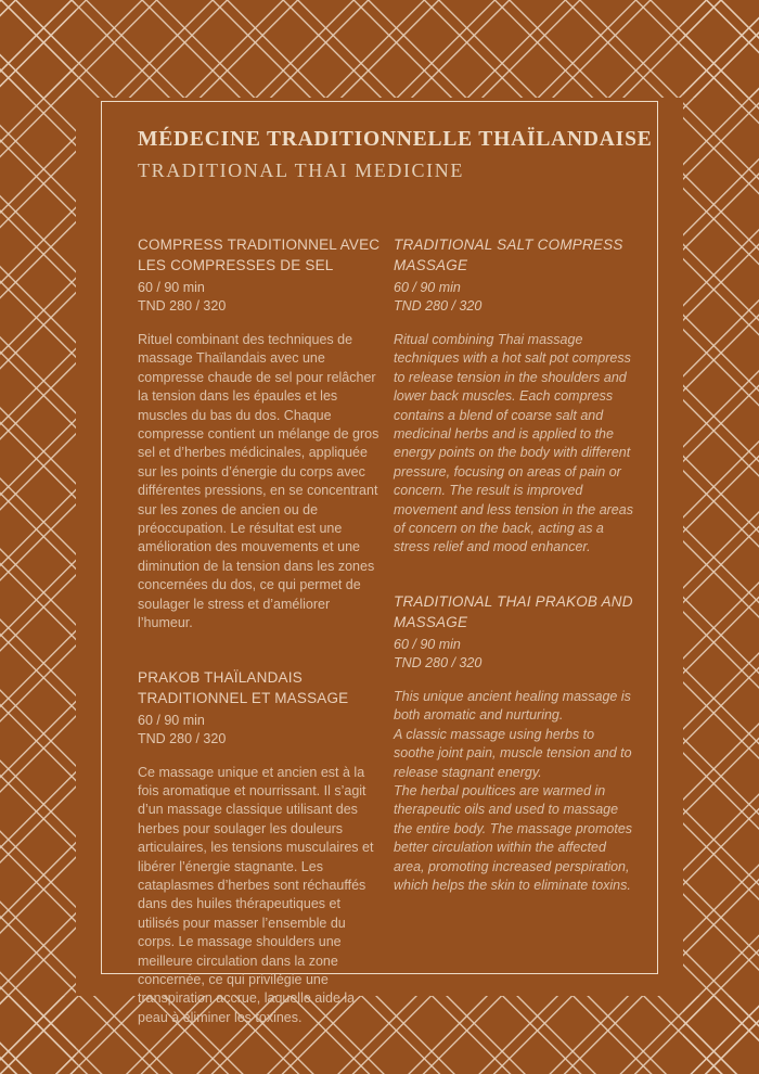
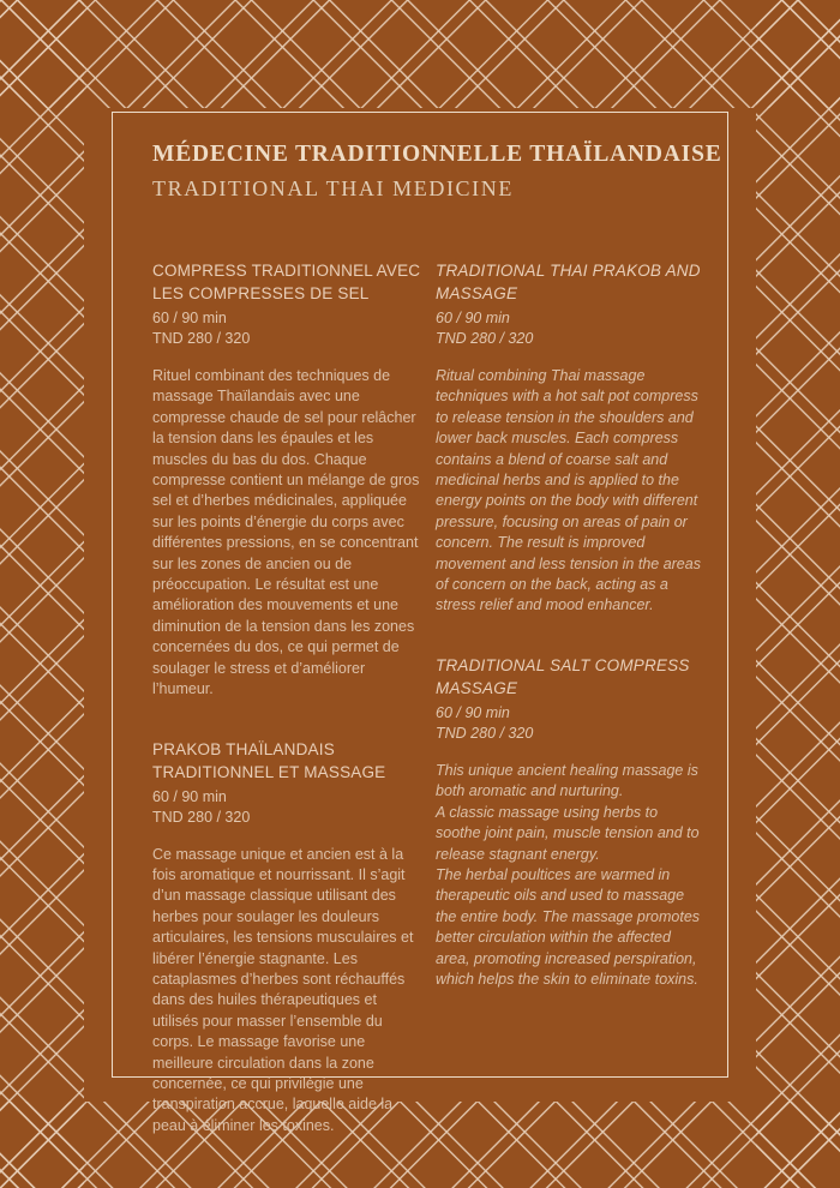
  MÉDECINE TRADITIONNELLE THAÏLANDAISE
  TRADITIONAL THAI MEDICINE
  COMPRESS TRADITIONNEL AVEC LES COMPRESSES DE SEL
  60 / 90 min
  TND 280 / 320
  Rituel combinant des techniques de massage Thaïlandais avec une compresse chaude de sel pour relâcher la tension dans les épaules et les muscles du bas du dos. Chaque compresse contient un mélange de gros sel et d’herbes médicinales, appliquée sur les points d’énergie du corps avec différentes pressions, en se concentrant sur les zones de ancien ou de préoccupation. Le résultat est une amélioration des mouvements et une diminution de la tension dans les zones concernées du dos, ce qui permet de soulager le stress et d’améliorer l’humeur.
  PRAKOB THAÏLANDAIS TRADITIONNEL ET MASSAGE
  60 / 90 min
  TND 280 / 320
- Ce massage unique et ancien est à la fois aromatique et nourrissant. Il s’agit d’un massage classique utilisant des herbes pour soulager les douleurs articulaires, les tensions musculaires et libérer l’énergie stagnante. Les cataplasmes d’herbes sont réchauffés dans des huiles thérapeutiques et utilisés pour masser l’ensemble du corps. Le massage shoulders une meilleure circulation dans la zone concernée, ce qui privilégie une transpiration accrue, laquelle aide la peau à éliminer les toxines.
+ Ce massage unique et ancien est à la fois aromatique et nourrissant. Il s’agit d’un massage classique utilisant des herbes pour soulager les douleurs articulaires, les tensions musculaires et libérer l’énergie stagnante. Les cataplasmes d’herbes sont réchauffés dans des huiles thérapeutiques et utilisés pour masser l’ensemble du corps. Le massage favorise une meilleure circulation dans la zone concernée, ce qui privilégie une transpiration accrue, laquelle aide la peau à éliminer les toxines.
- TRADITIONAL SALT COMPRESS MASSAGE
+ TRADITIONAL THAI PRAKOB AND MASSAGE
  60 / 90 min
  TND 280 / 320
  Ritual combining Thai massage techniques with a hot salt pot compress to release tension in the shoulders and lower back muscles. Each compress contains a blend of coarse salt and medicinal herbs and is applied to the energy points on the body with different pressure, focusing on areas of pain or concern. The result is improved movement and less tension in the areas of concern on the back, acting as a stress relief and mood enhancer.
- TRADITIONAL THAI PRAKOB AND MASSAGE
+ TRADITIONAL SALT COMPRESS MASSAGE
  60 / 90 min
  TND 280 / 320
  This unique ancient healing massage is both aromatic and nurturing.
  A classic massage using herbs to soothe joint pain, muscle tension and to release stagnant energy.
  The herbal poultices are warmed in therapeutic oils and used to massage the entire body. The massage promotes better circulation within the affected area, promoting increased perspiration, which helps the skin to eliminate toxins.
